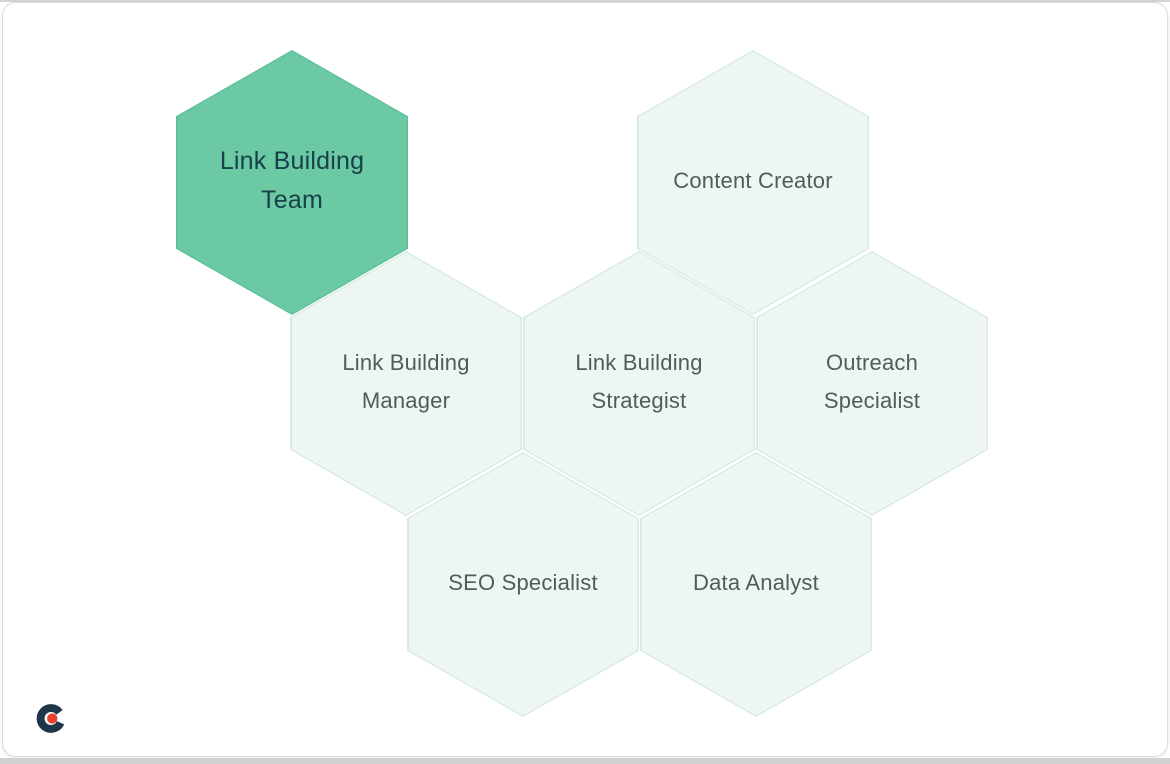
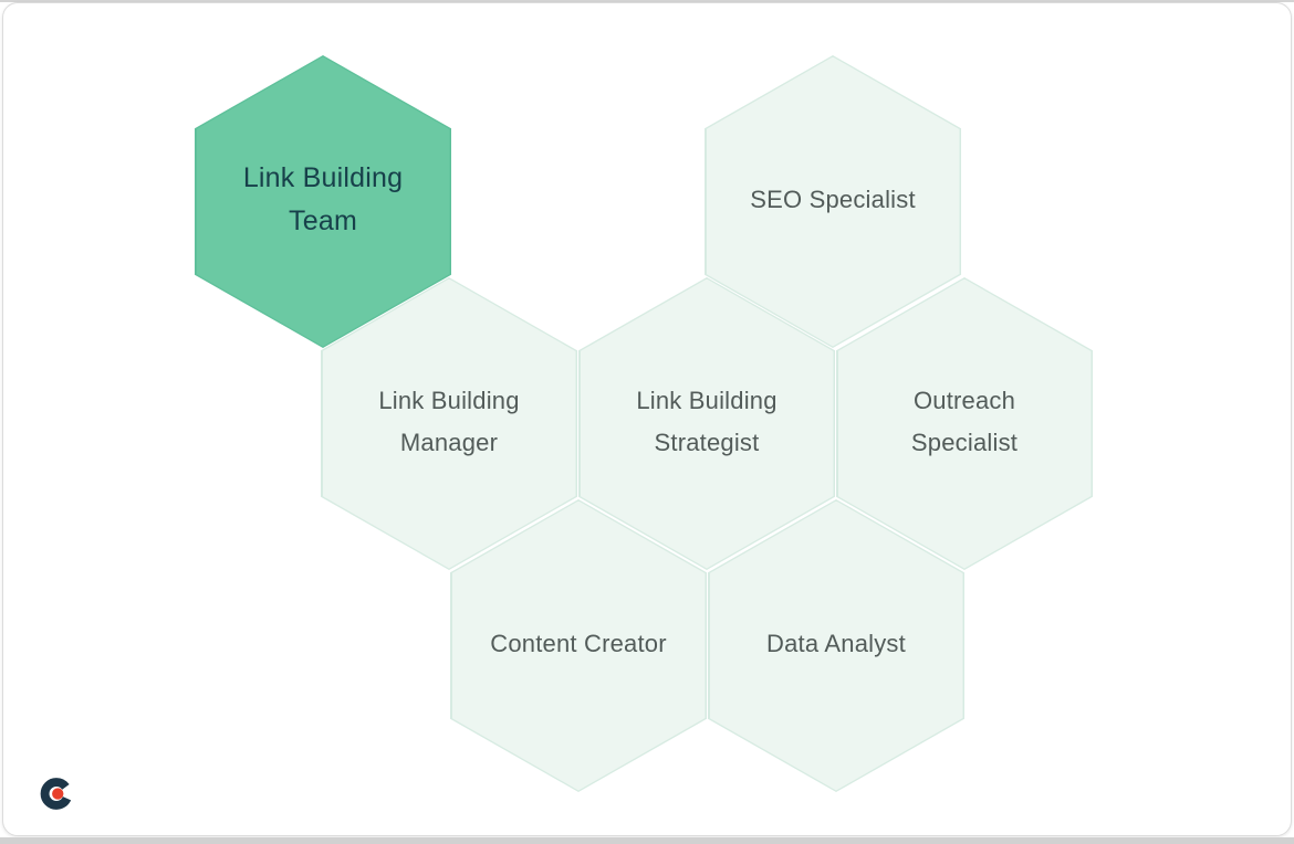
  Link Building
  Team
- Content Creator
+ SEO Specialist
  Link Building
  Manager
  Link Building
  Strategist
  Outreach
  Specialist
- SEO Specialist
+ Content Creator
  Data Analyst
